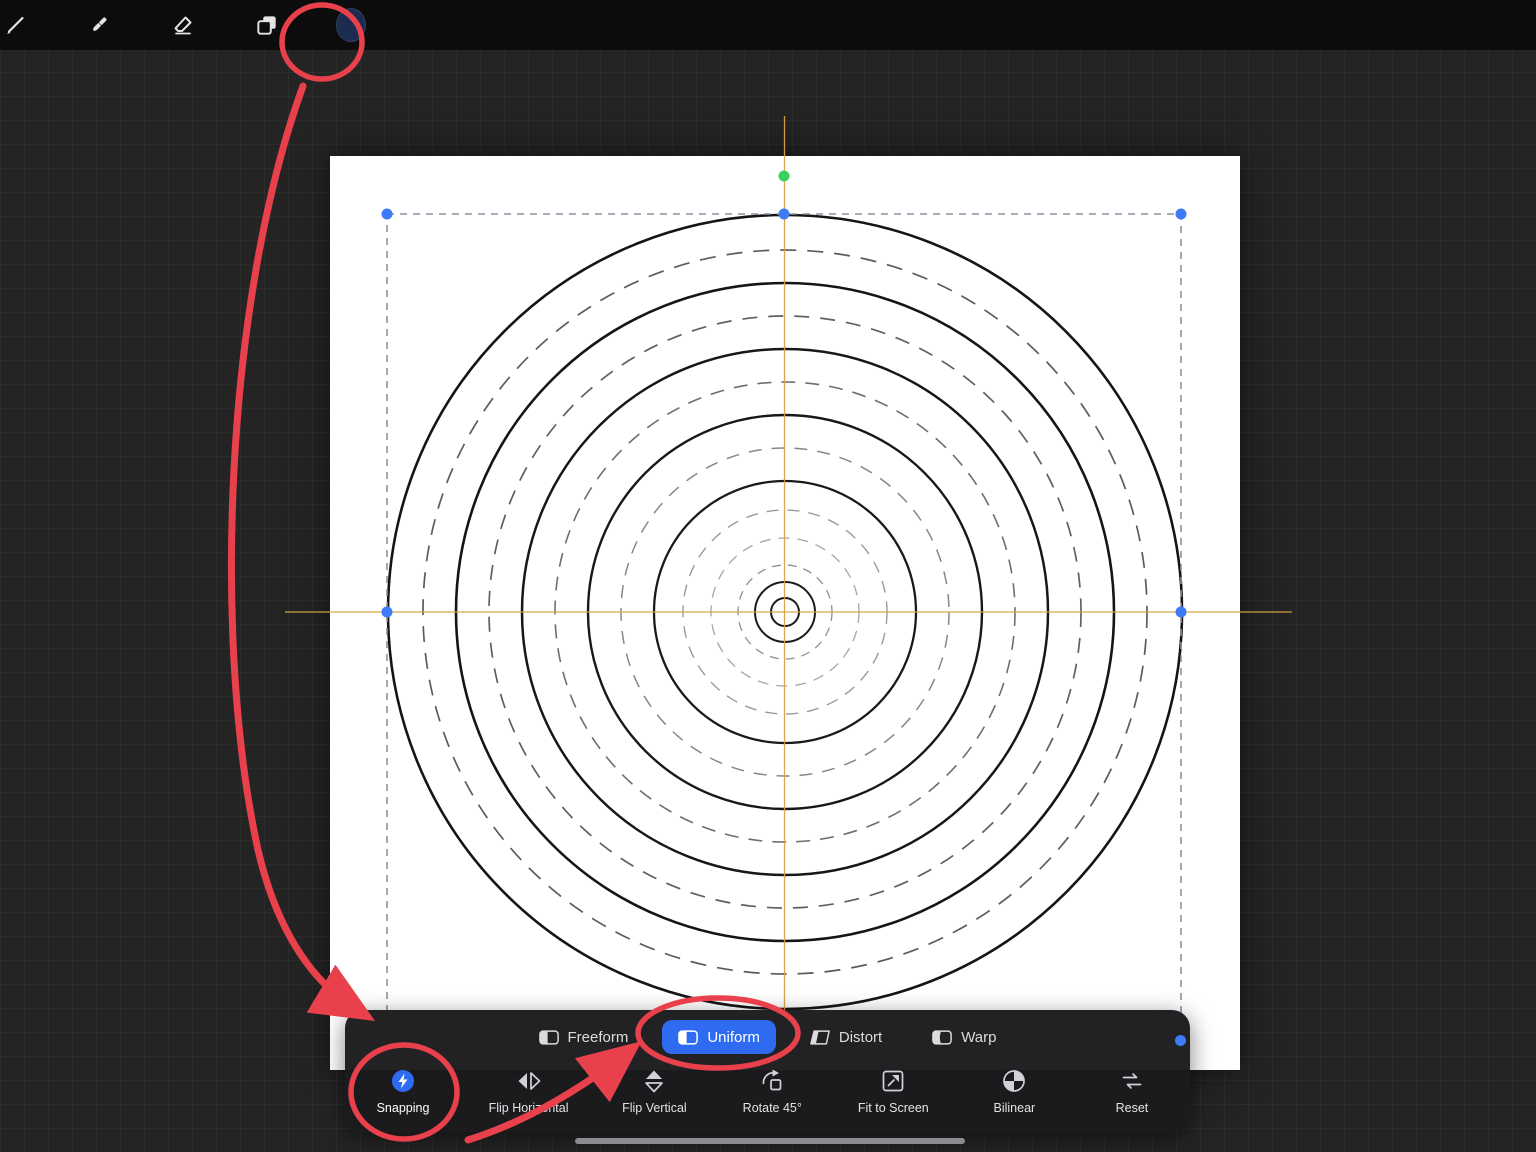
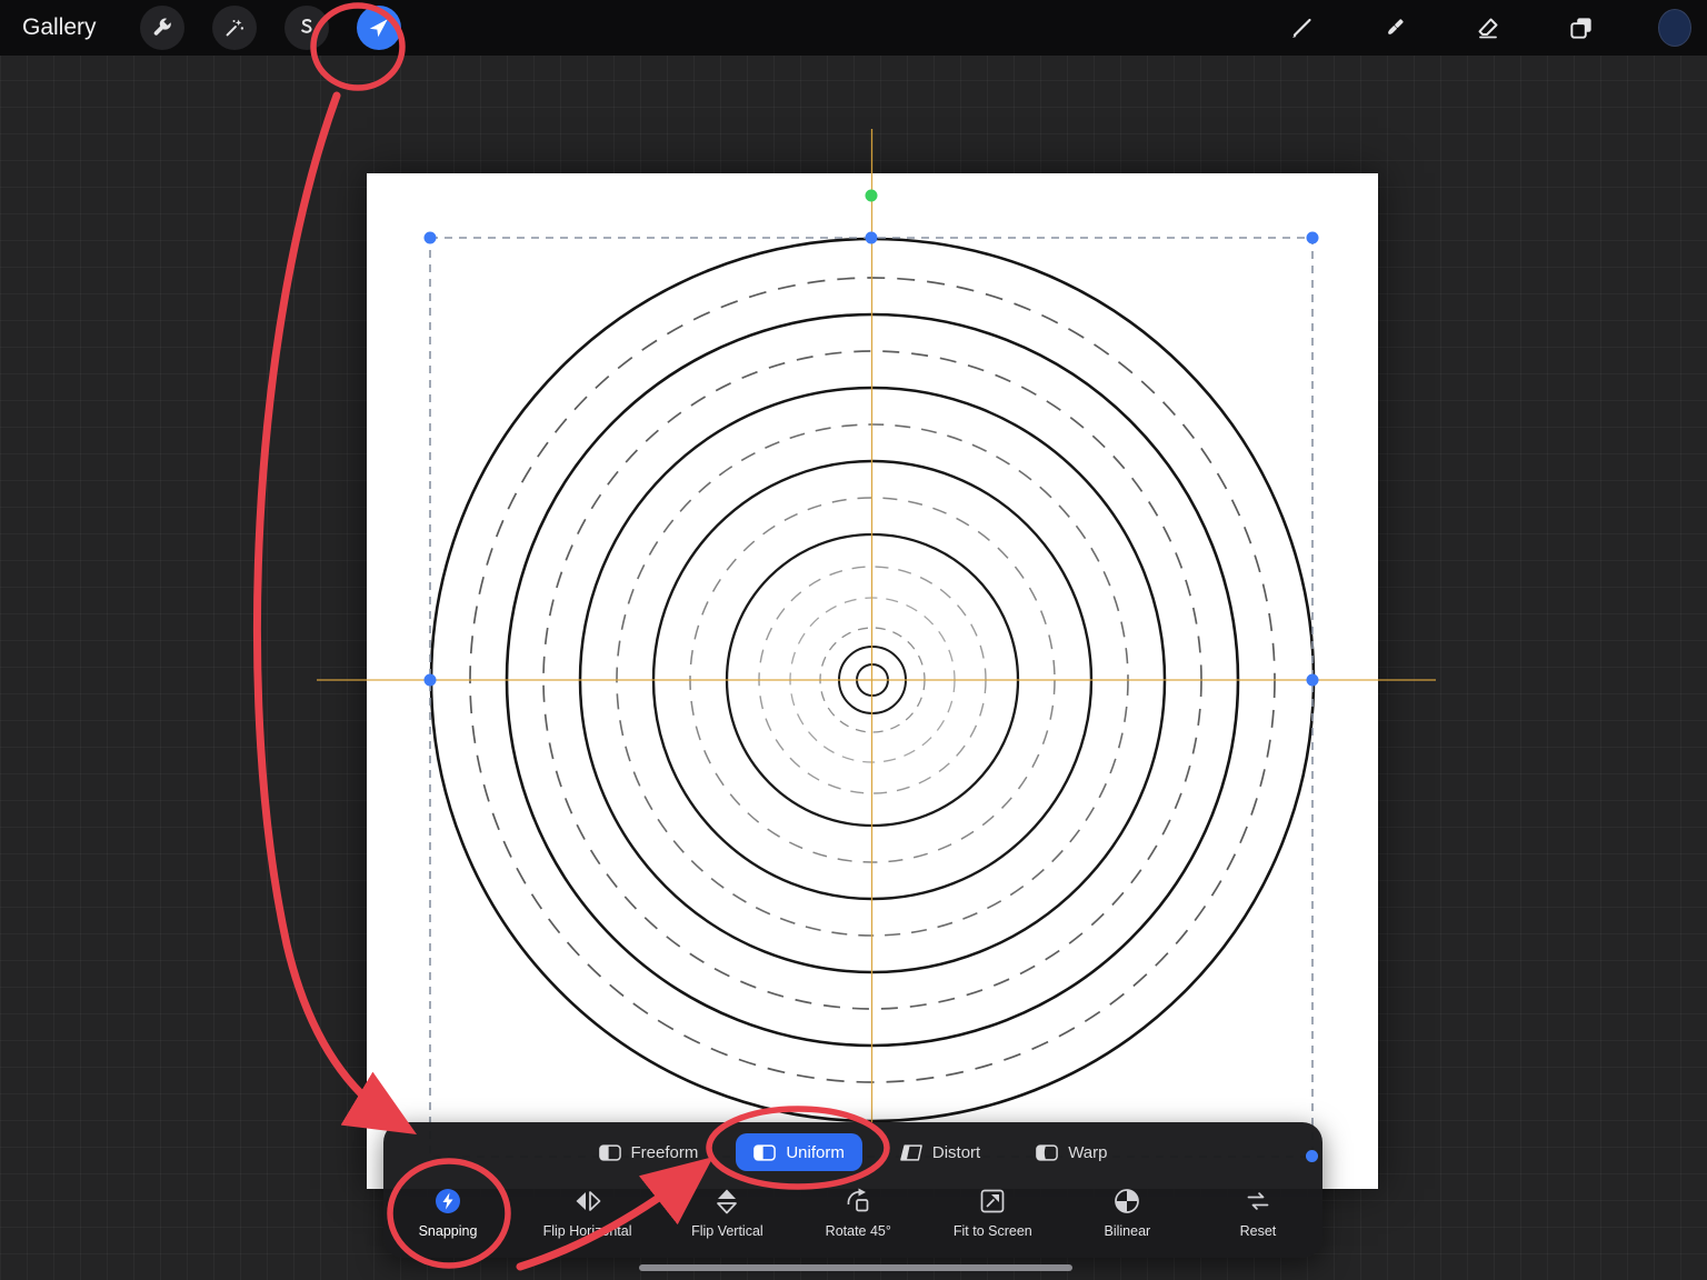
+ Gallery
  Freeform
  Uniform
  Distort
  Warp
  Snapping
  Flip Horintal
  Flip Vertical
  Rotate 45°
  Fit to Screen
  Bilinear
  Reset
